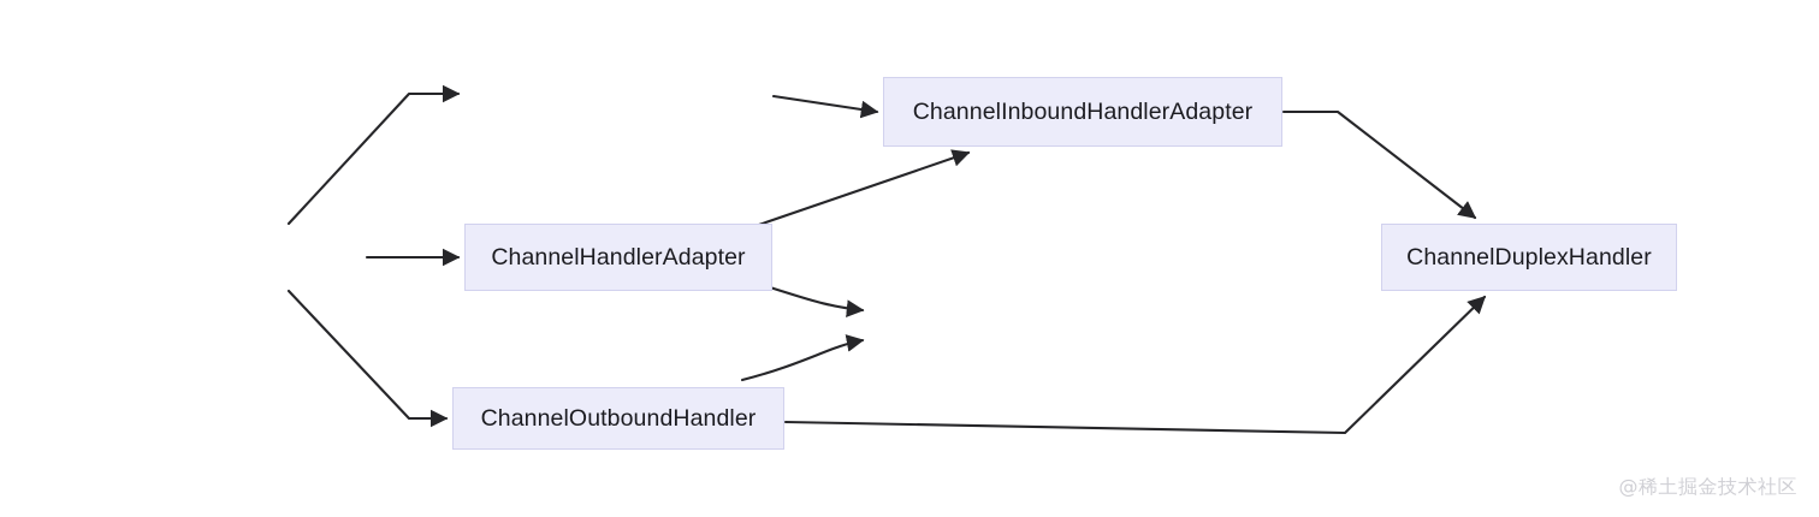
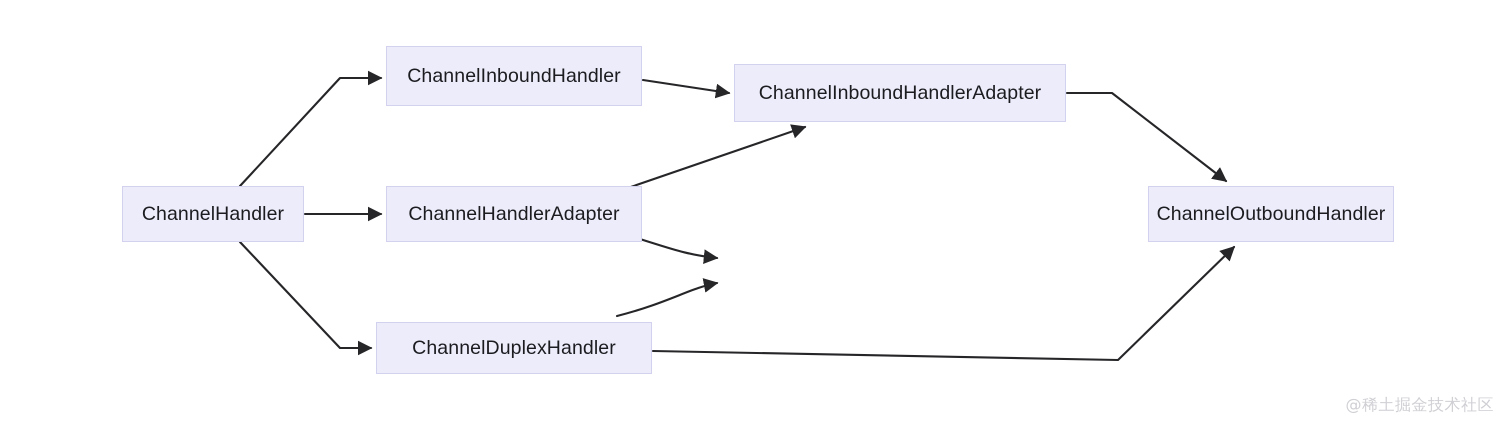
+ ChannelHandler
+ ChannelInboundHandler
  ChannelHandlerAdapter
- ChannelOutboundHandler
+ ChannelDuplexHandler
  ChannelInboundHandlerAdapter
- ChannelDuplexHandler
+ ChannelOutboundHandler
  @稀土掘金技术社区
